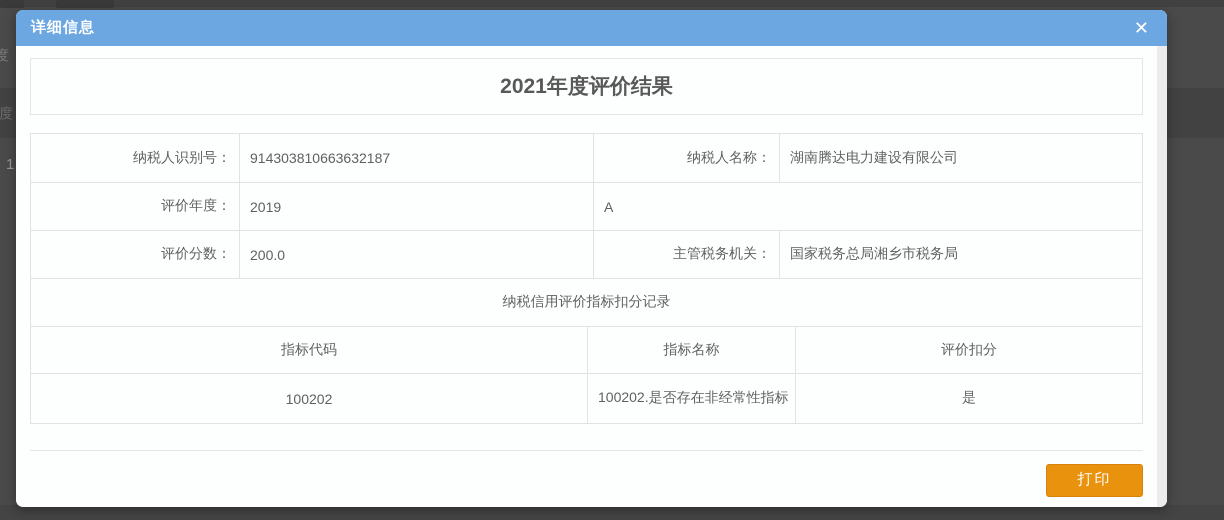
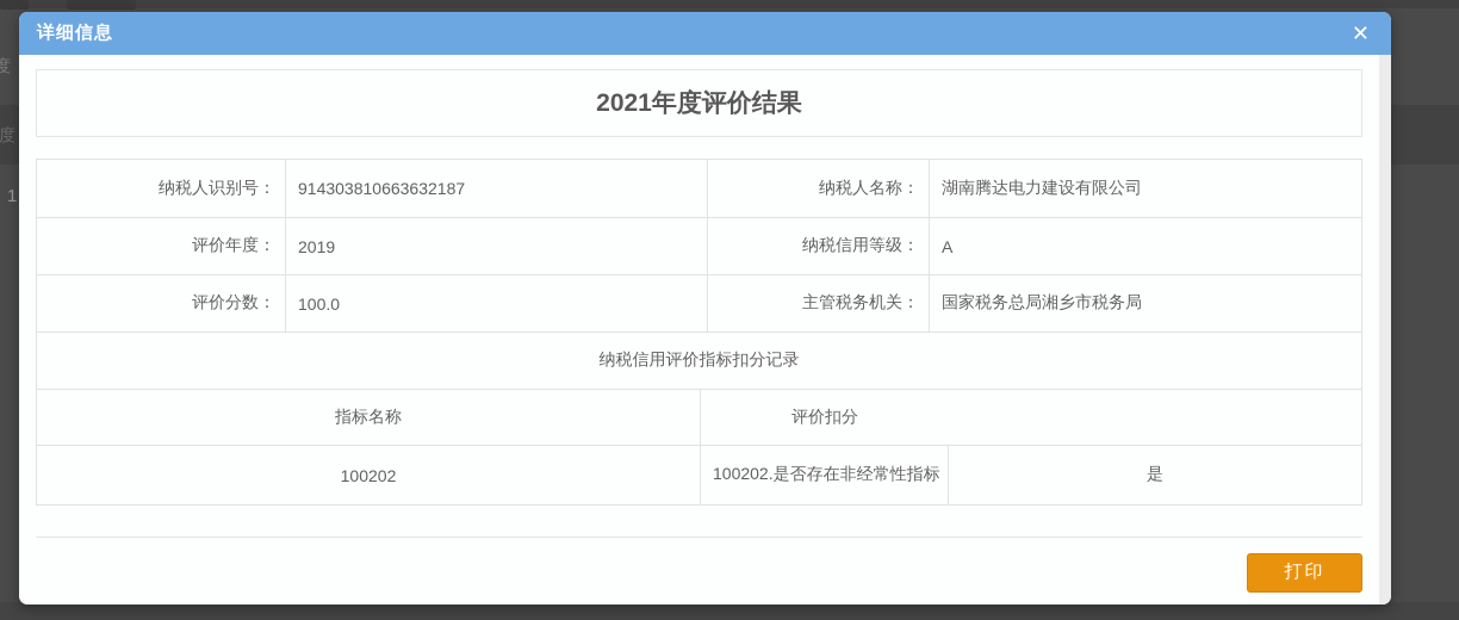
  度
  1
  详细信息
  ✕
  2021年度评价结果
  纳税人识别号：
  914303810663632187
  纳税人名称：
  湖南腾达电力建设有限公司
  评价年度：
  2019
+ 纳税信用等级：
  A
  评价分数：
- 200.0
+ 100.0
  主管税务机关：
  国家税务总局湘乡市税务局
  纳税信用评价指标扣分记录
- 指标代码
  指标名称
  评价扣分
  100202
  100202.是否存在非经常性指标
  是
  打印
